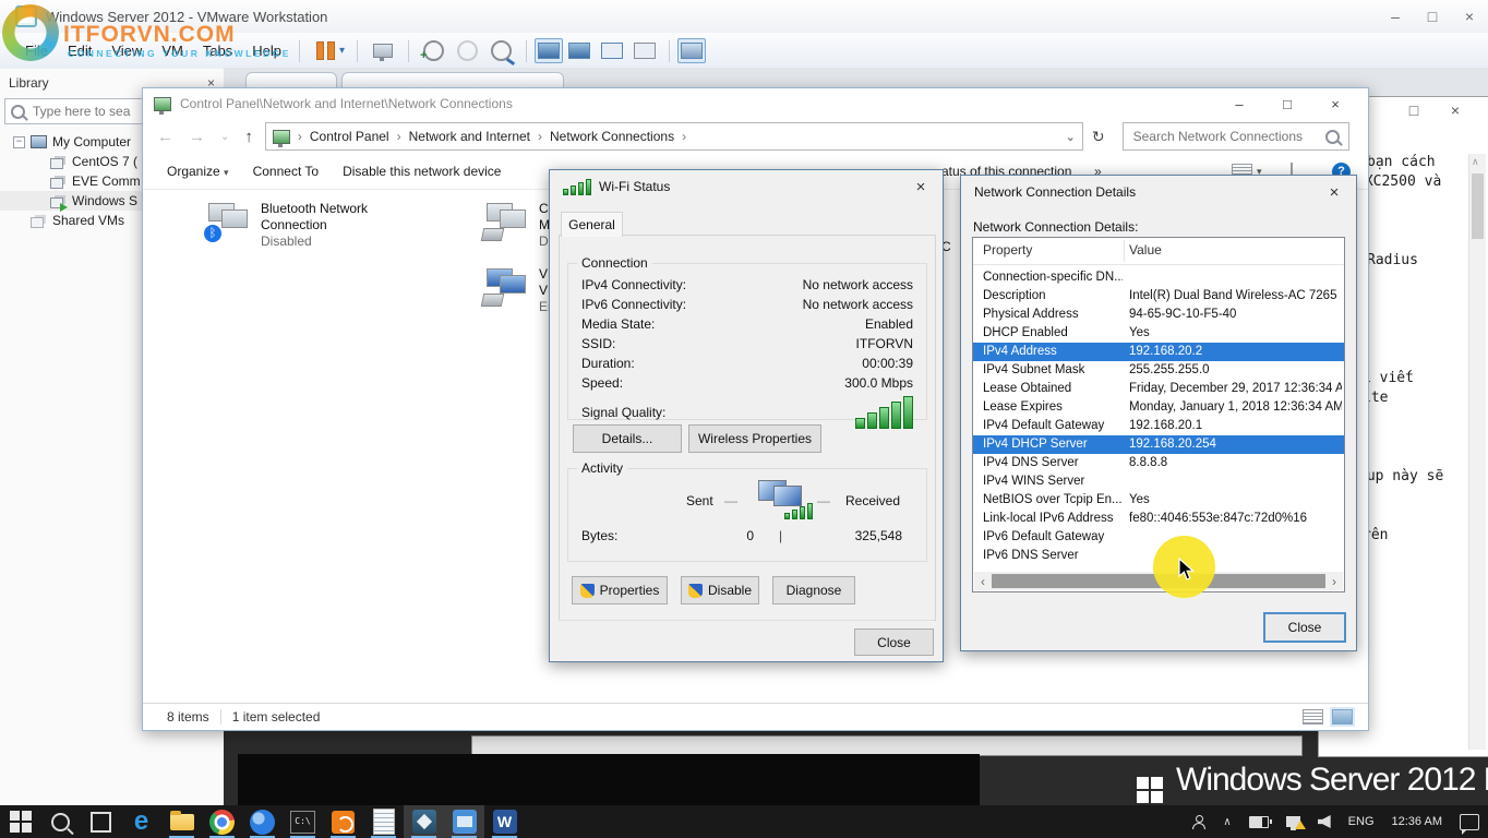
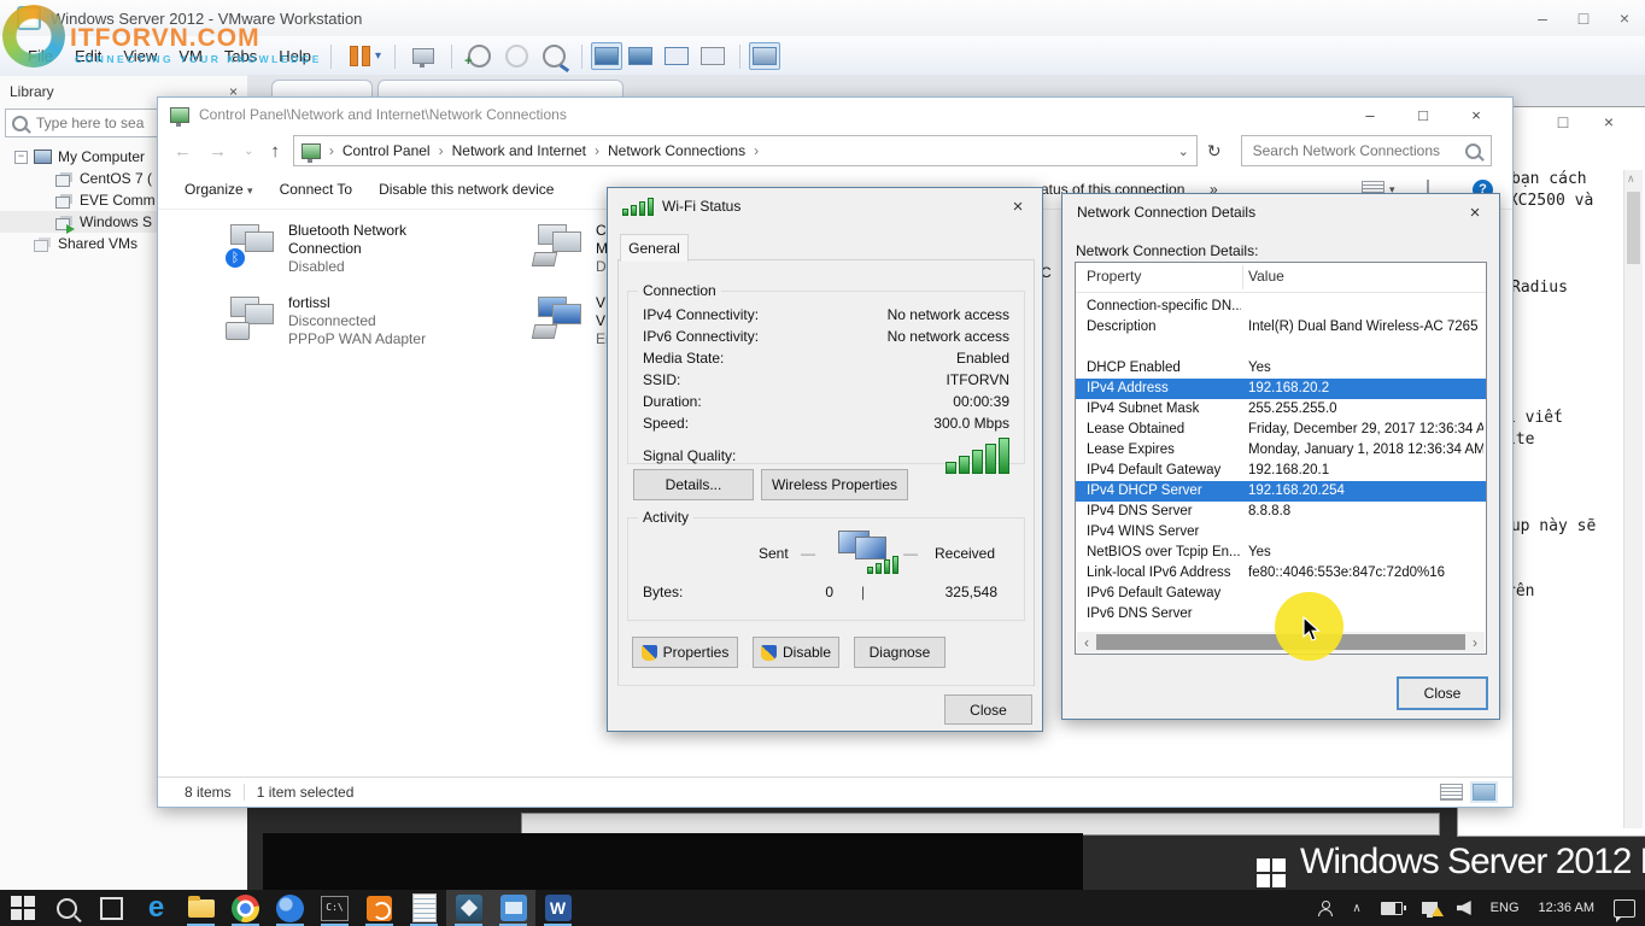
  indows Server 2012 - VMware Workstation
  –
  □
  ×
  Edit
  View
  VM
  Tabs
  Help
  ▾
  +
  ITFORVN.COM
  CONNECTING YOUR KNOWLEDGE
  Library
  ×
  Type here to sea
  −
  My Computer
  CentOS 7 (
  EVE Comm
  Windows S
  Shared VMs
  Windows Server 2012
  □
  ×
  bạn cách
  C2500 và
  Radius
  viết
  up này sẽ
  ∧
  Control Panel\Network and Internet\Network Connections
  –
  □
  ×
  ←
  →
  ⌄
  ↑
  ›
  Control Panel
  ›
  Network and Internet
  ›
  Network Connections
  ›
  ⌄
  ↻
  Search Network Connections
  Organize ▾
  Connect To
  Disable this network device
  atus of this connection
  »
  ▾
  ?
  ᛒ
  Bluetooth Network
  Connection
  Disabled
+ fortissl
+ Disconnected
+ PPPoP WAN Adapter
  M
  8 items
  1 item selected
  Wi-Fi Status
  ×
  General
  Connection
  IPv4 Connectivity:
  No network access
  IPv6 Connectivity:
  No network access
  Media State:
  Enabled
  SSID:
  ITFORVN
  Duration:
  00:00:39
  Speed:
  300.0 Mbps
  Signal Quality:
  Details...
  Wireless Properties
  Activity
  Sent
  —
  —
  Received
  Bytes:
  0
  |
  325,548
  Properties
  Disable
  Diagnose
  Close
  Network Connection Details
  ×
  Network Connection Details:
  Property
  Value
  Connection-specific DN..
  Description
  Intel(R) Dual Band Wireless-AC 7265
- Physical Address
- 94-65-9C-10-F5-40
  DHCP Enabled
  Yes
  IPv4 Address
  192.168.20.2
  IPv4 Subnet Mask
  255.255.255.0
  Lease Obtained
  Friday, December 29, 2017 12:36:34 A
  Lease Expires
  Monday, January 1, 2018 12:36:34 AM
  IPv4 Default Gateway
  192.168.20.1
  IPv4 DHCP Server
  192.168.20.254
  IPv4 DNS Server
  8.8.8.8
  IPv4 WINS Server
  NetBIOS over Tcpip En...
  Yes
  Link-local IPv6 Address
  fe80::4046:553e:847c:72d0%16
  IPv6 Default Gateway
  IPv6 DNS Server
  ‹
  ›
  Close
  e
  C:\
  W
  ∧
  ENG
  12:36 AM
